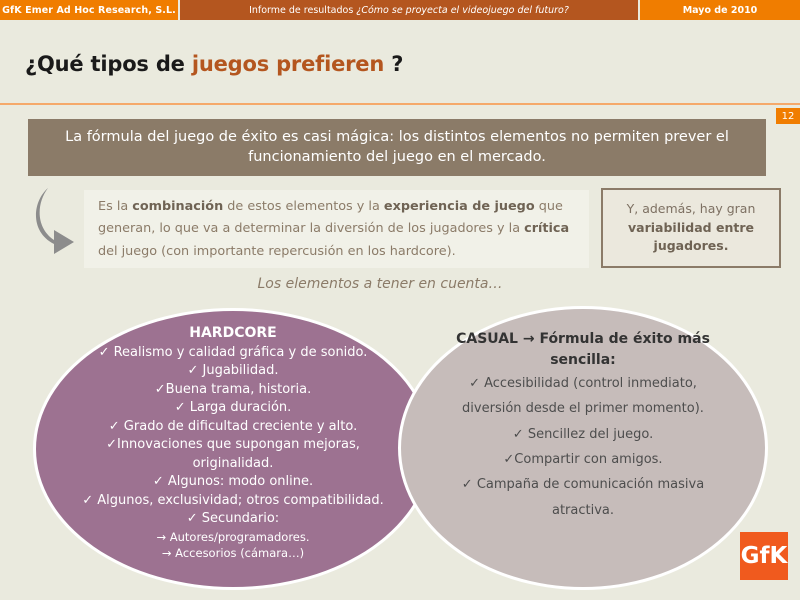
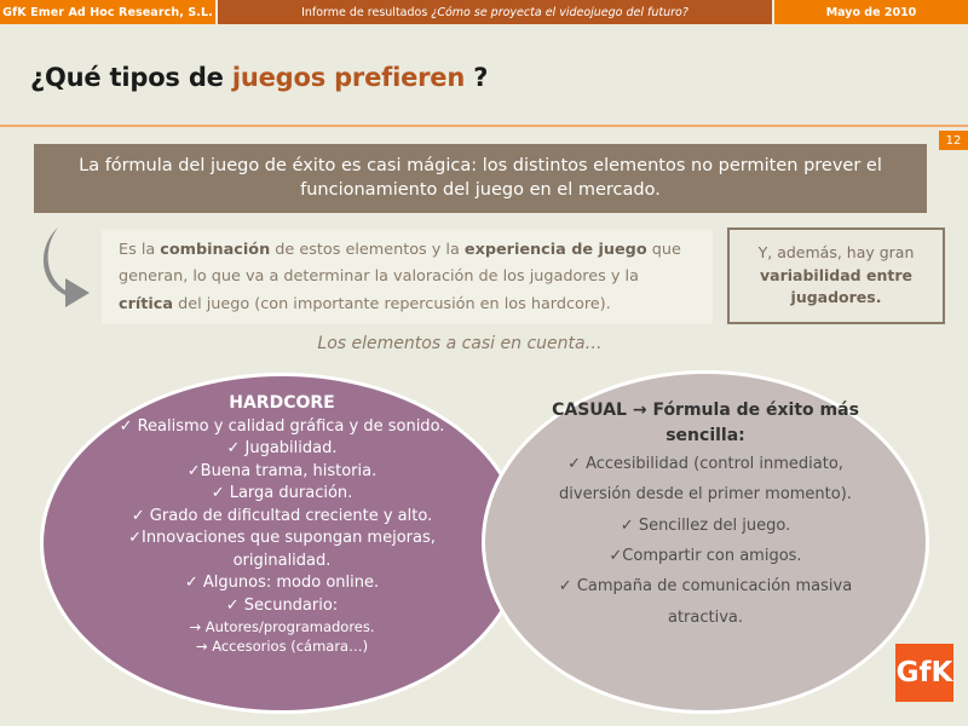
  GfK Emer Ad Hoc Research, S.L.
  Informe de resultados
  ¿Cómo se proyecta el videojuego del futuro?
  Mayo de 2010
  ¿Qué tipos de juegos prefieren ?
  12
  La fórmula del juego de éxito es casi mágica: los distintos elementos no permiten prever el funcionamiento del juego en el mercado.
- Es la combinación de estos elementos y la experiencia de juego que generan, lo que va a determinar la diversión de los jugadores y la crítica del juego (con importante repercusión en los hardcore).
+ Es la combinación de estos elementos y la experiencia de juego que generan, lo que va a determinar la valoración de los jugadores y la crítica del juego (con importante repercusión en los hardcore).
  Y, además, hay gran variabilidad entre jugadores.
- Los elementos a tener en cuenta…
+ Los elementos a casi en cuenta…
  HARDCORE
  ✓ Realismo y calidad gráfica y de sonido.
  ✓ Jugabilidad.
  ✓Buena trama, historia.
  ✓ Larga duración.
  ✓ Grado de dificultad creciente y alto.
  ✓Innovaciones que supongan mejoras,
  originalidad.
  ✓ Algunos: modo online.
- ✓ Algunos, exclusividad; otros compatibilidad.
  ✓ Secundario:
  → Autores/programadores.
  → Accesorios (cámara…)
  CASUAL → Fórmula de éxito más
  sencilla:
  ✓ Accesibilidad (control inmediato,
  diversión desde el primer momento).
  ✓ Sencillez del juego.
  ✓Compartir con amigos.
  ✓ Campaña de comunicación masiva
  atractiva.
  GfK
